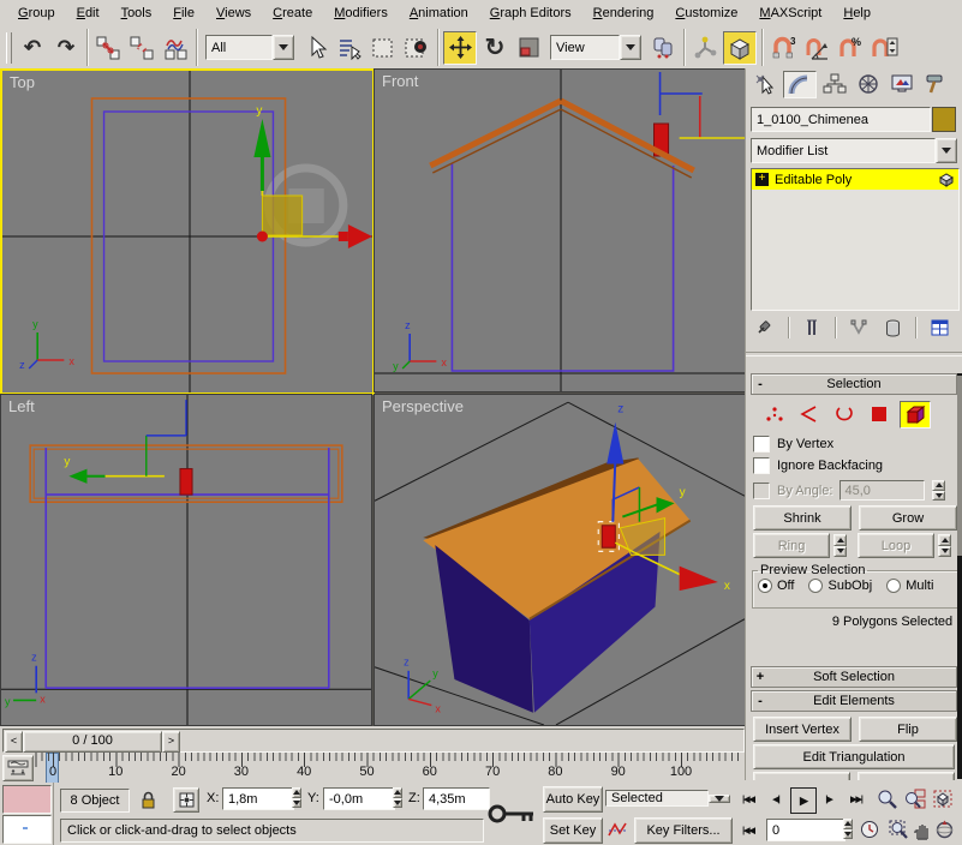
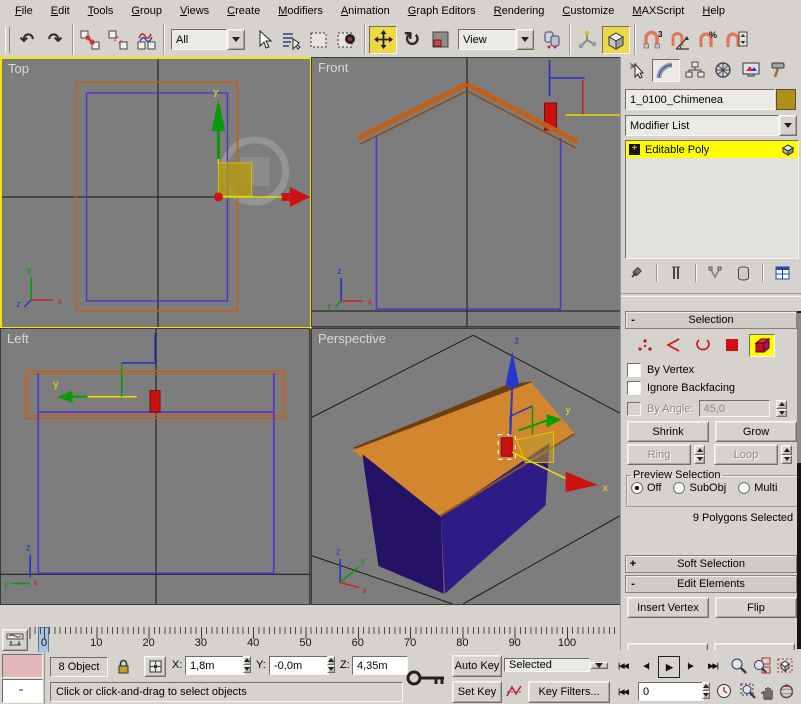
- Group
+ File
  Edit
  Tools
- File
+ Group
  Views
  Create
  Modifiers
  Animation
  Graph Editors
  Rendering
  Customize
  MAXScript
  Help
  ↶
  ↷
  All
  ↻
  View
  3
  %
  y
  y
  x
  z
  Top
  z
  x
  y
  Front
  y
  z
  y
  x
  Left
  z
  y
  x
  z
  y
  x
  Perspective
- <
- 0 / 100
- >
  0
  10
  20
  30
  40
  50
  60
  70
  80
  90
  100
  1_0100_Chimenea
  Modifier List
  +
  Editable Poly
  -
  Selection
  By Vertex
  Ignore Backfacing
  By Angle:
  45,0
  Shrink
  Grow
  Ring
  Loop
  Preview Selection
  Off
  SubObj
  Multi
  9 Polygons Selected
  +
  Soft Selection
  -
  Edit Elements
  Insert Vertex
  Flip
- Edit Triangulation
  8 Object
  X:
  1,8m
  Y:
  -0,0m
  Z:
  4,35m
  Auto Key
  Selected
  ▶
  Click or click-and-drag to select objects
  Set Key
  Key Filters...
  0
